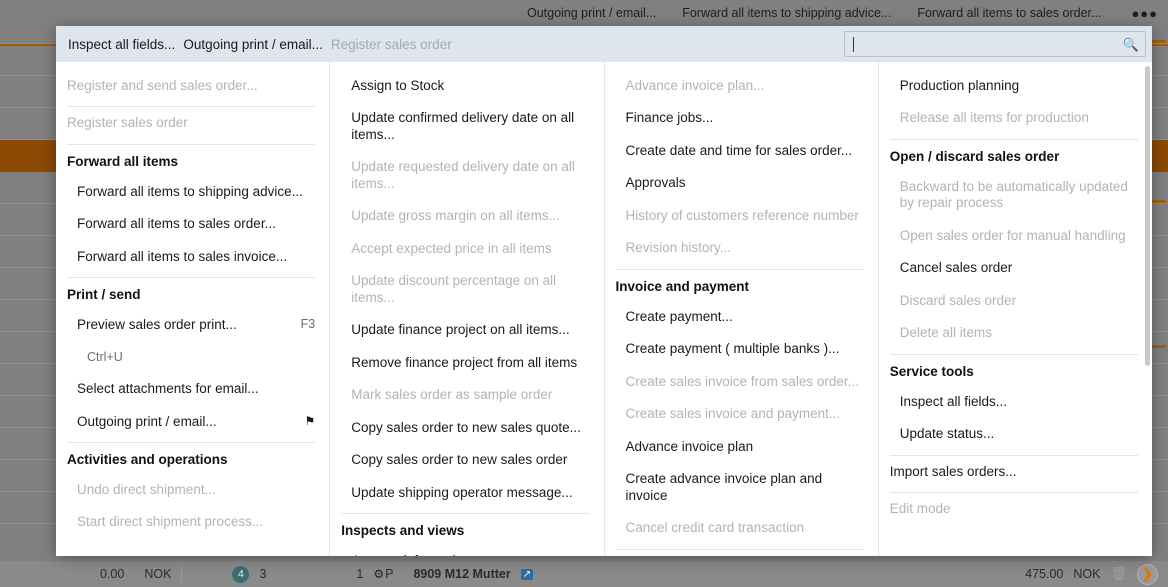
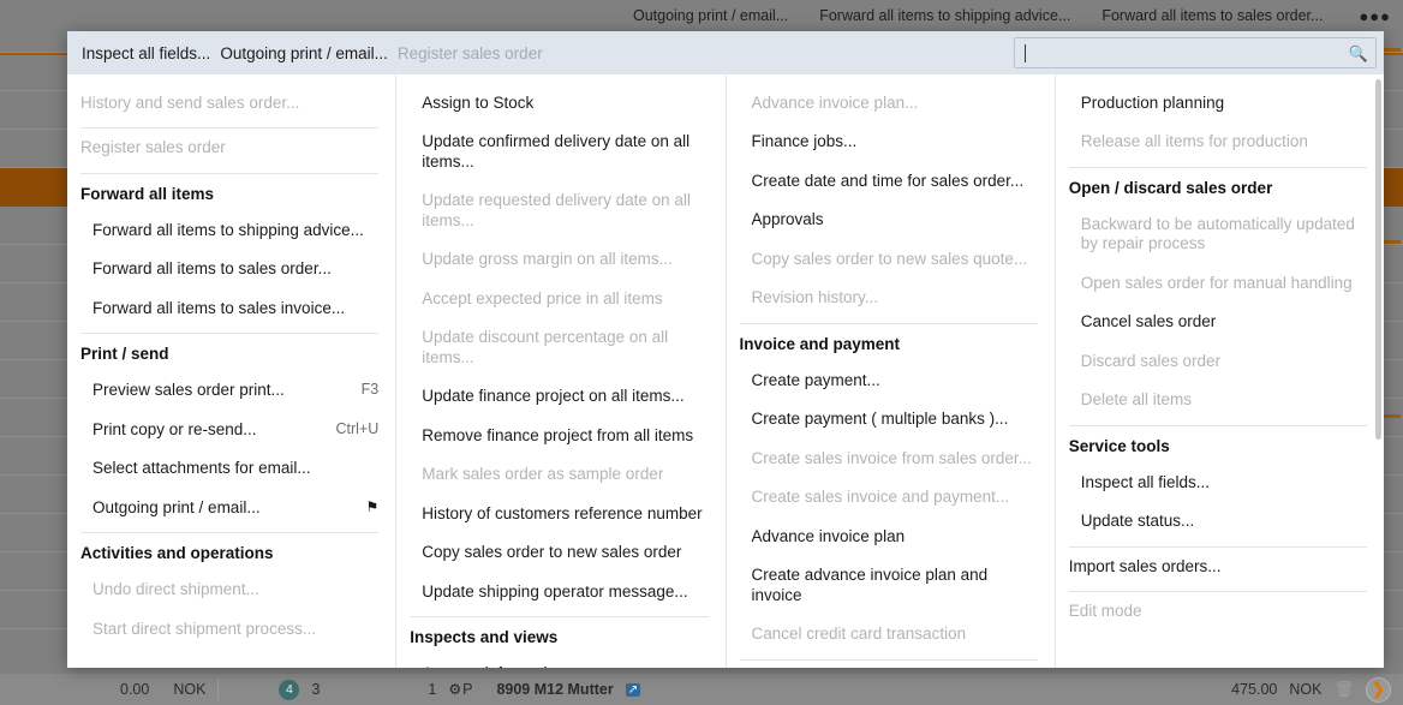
  Outgoing print / email...
  Forward all items to shipping advice...
  Forward all items to sales order...
  ●●●
  0.00
  NOK
  4
  3
  1
  ⚙
  P
  8909 M12 Mutter
  ↗
  475.00
  NOK
  🗑
  ❯
  Inspect all fields...
  Outgoing print / email...
  Register sales order
  🔍
- Register and send sales order...
+ History and send sales order...
  Register sales order
  Forward all items
  Forward all items to shipping advice...
  Forward all items to sales order...
  Forward all items to sales invoice...
  Print / send
  Preview sales order print...
  F3
+ Print copy or re-send...
  Ctrl+U
  Select attachments for email...
  Outgoing print / email...
  ⚑
  Activities and operations
  Undo direct shipment...
  Start direct shipment process...
  Assign to Stock
  Update confirmed delivery date on all items...
  Update requested delivery date on all items...
  Update gross margin on all items...
  Accept expected price in all items
  Update discount percentage on all items...
  Update finance project on all items...
  Remove finance project from all items
  Mark sales order as sample order
- Copy sales order to new sales quote...
+ History of customers reference number
  Copy sales order to new sales order
  Update shipping operator message...
  Inspects and views
  Advance invoice plan...
  Finance jobs...
  Create date and time for sales order...
  Approvals
- History of customers reference number
+ Copy sales order to new sales quote...
  Revision history...
  Invoice and payment
  Create payment...
  Create payment ( multiple banks )...
  Create sales invoice from sales order...
  Create sales invoice and payment...
  Advance invoice plan
  Create advance invoice plan and invoice
  Cancel credit card transaction
  Production planning
  Release all items for production
  Open / discard sales order
  Backward to be automatically updated by repair process
  Open sales order for manual handling
  Cancel sales order
  Discard sales order
  Delete all items
  Service tools
  Inspect all fields...
  Update status...
  Import sales orders...
  Edit mode
